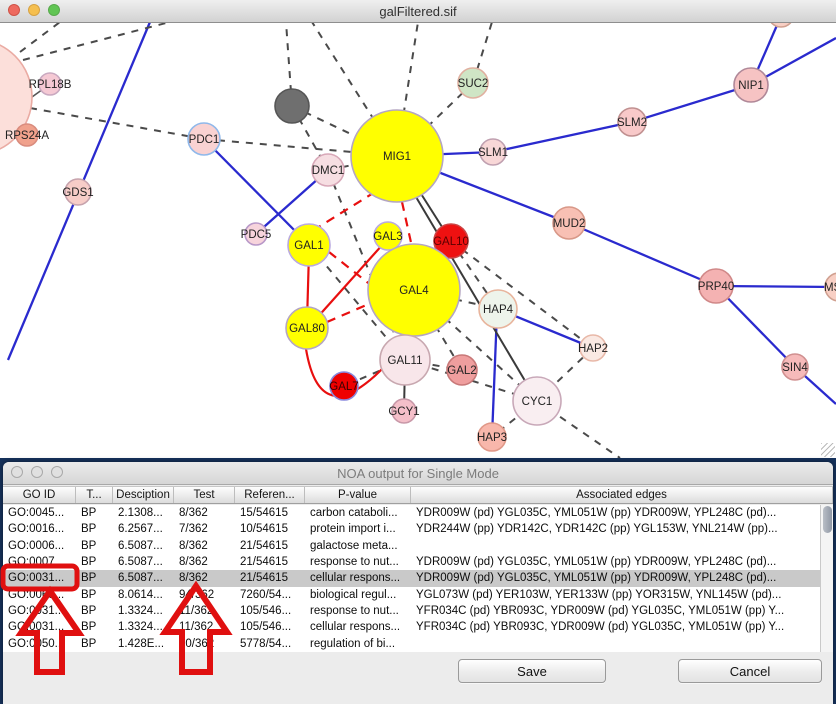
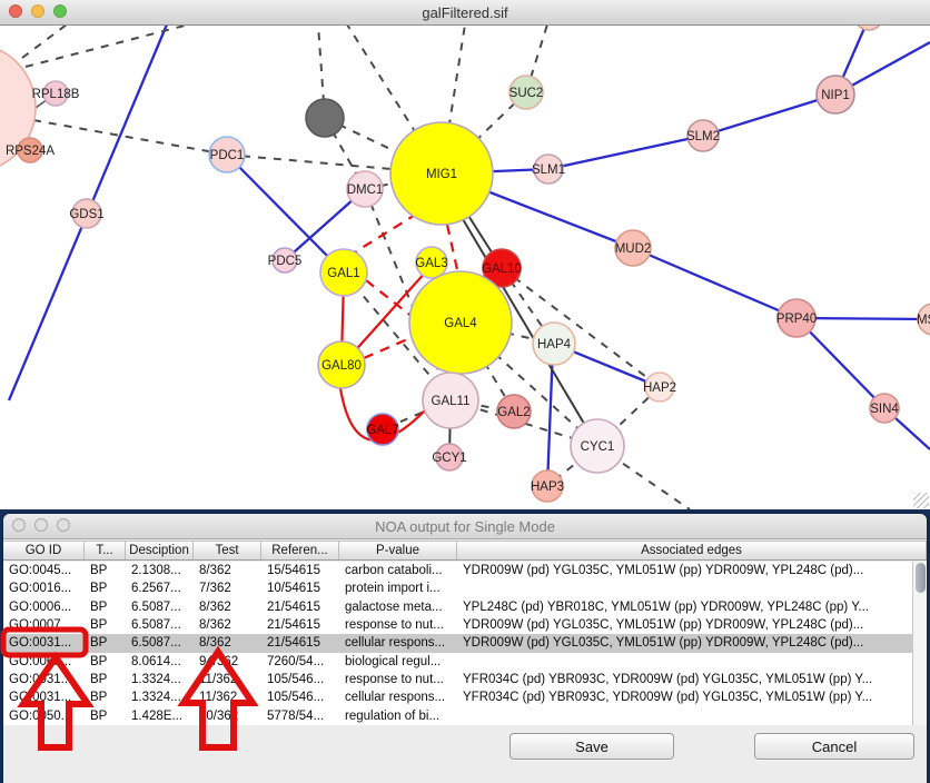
  RPL18B
  RPS24A
  GDS1
  PDC1
  DMC1
  MIG1
  SUC2
  SLM1
  SLM2
  NIP1
  MUD2
  PDC5
  GAL1
  GAL3
  GAL10
  GAL4
  GAL80
  HAP4
  GAL11
  GAL2
  GAL7
  GCY1
  HAP2
  CYC1
  HAP3
  PRP40
  SIN4
  galFiltered.sif
  NOA output for Single Mode
  GO ID
  T...
  Desciption
  Test
  Referen...
  P-value
  Associated edges
  GO:0045...
  BP
  2.1308...
  8/362
  15/54615
  carbon cataboli...
  YDR009W (pd) YGL035C, YML051W (pp) YDR009W, YPL248C (pd)...
  GO:0016...
  BP
  6.2567...
  7/362
  10/54615
  protein import i...
- YDR244W (pp) YDR142C, YDR142C (pp) YGL153W, YNL214W (pp)...
  GO:0006...
  BP
  6.5087...
  8/362
  21/54615
  galactose meta...
+ YPL248C (pd) YBR018C, YML051W (pp) YDR009W, YPL248C (pp) Y...
  GO:0007...
  BP
  6.5087...
  8/362
  21/54615
  response to nut...
  YDR009W (pd) YGL035C, YML051W (pp) YDR009W, YPL248C (pd)...
  GO:0031...
  BP
  6.5087...
  8/362
  21/54615
  cellular respons...
  YDR009W (pd) YGL035C, YML051W (pp) YDR009W, YPL248C (pd)...
  GO:00...
  BP
  8.0614...
  7260/54...
  biological regul...
- YGL073W (pd) YER103W, YER133W (pp) YOR315W, YNL145W (pd)...
  GO:031..
  BP
  1.3324...
  105/546...
  response to nut...
  YFR034C (pd) YBR093C, YDR009W (pd) YGL035C, YML051W (pp) Y...
  G0031...
  BP
  1.3324...
  11/362
  105/546...
  cellular respons...
  YFR034C (pd) YBR093C, YDR009W (pd) YGL035C, YML051W (pp) Y...
  GO:050.
  BP
  1.428E...
  5778/54...
  regulation of bi...
  Save
  Cancel
